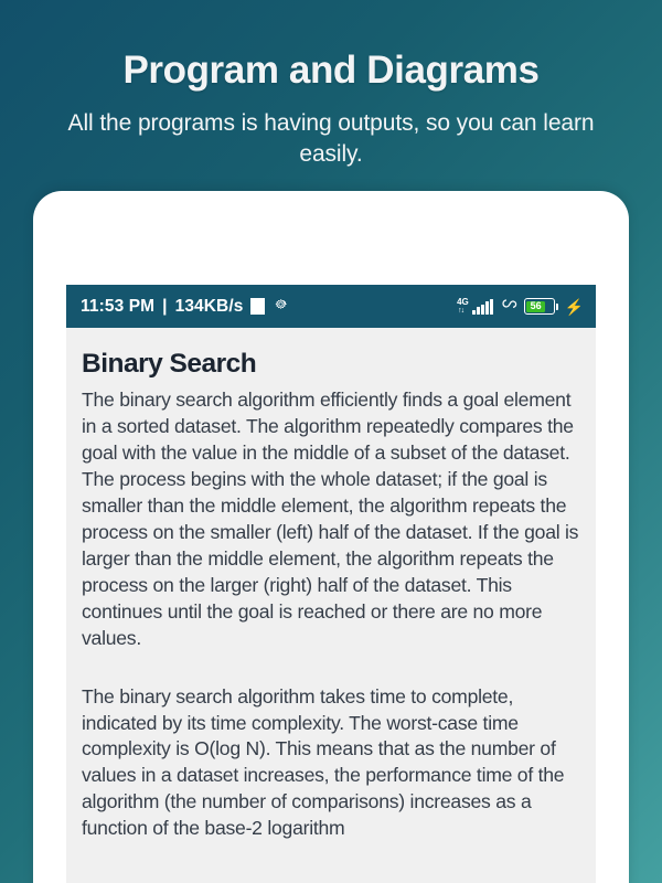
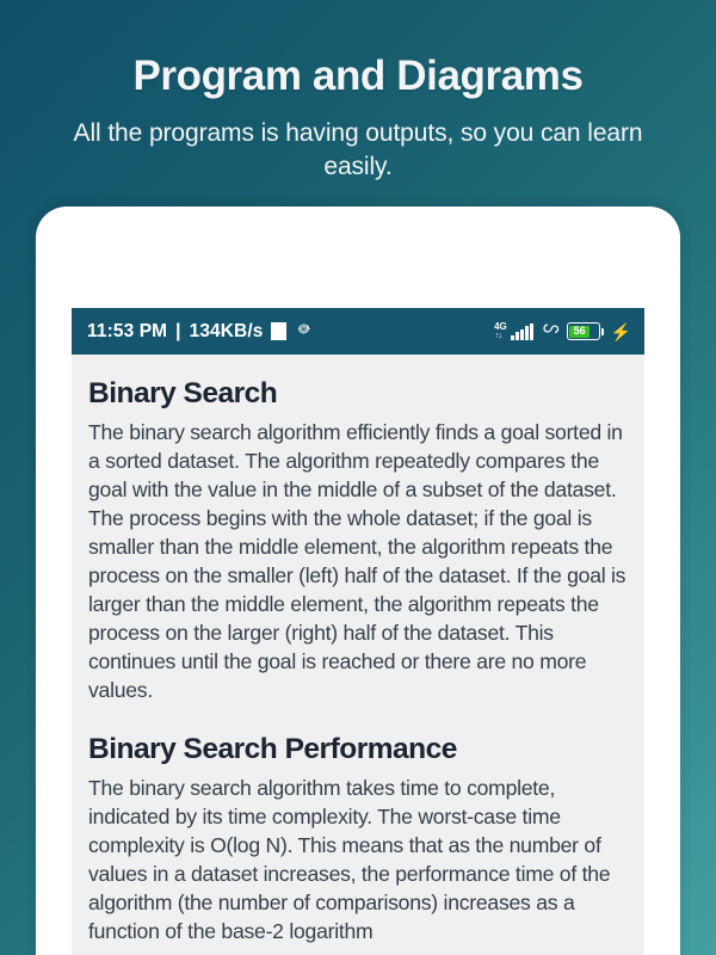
  Program and Diagrams
  All the programs is having outputs, so you can learn easily.
  11:53 PM
  |
  134KB/s
  4G
  56
  ⚡
  Binary Search
- The binary search algorithm efficiently finds a goal element in a sorted dataset. The algorithm repeatedly compares the goal with the value in the middle of a subset of the dataset. The process begins with the whole dataset; if the goal is smaller than the middle element, the algorithm repeats the process on the smaller (left) half of the dataset. If the goal is larger than the middle element, the algorithm repeats the process on the larger (right) half of the dataset. This continues until the goal is reached or there are no more values.
+ The binary search algorithm efficiently finds a goal sorted in a sorted dataset. The algorithm repeatedly compares the goal with the value in the middle of a subset of the dataset. The process begins with the whole dataset; if the goal is smaller than the middle element, the algorithm repeats the process on the smaller (left) half of the dataset. If the goal is larger than the middle element, the algorithm repeats the process on the larger (right) half of the dataset. This continues until the goal is reached or there are no more values.
+ Binary Search Performance
  The binary search algorithm takes time to complete, indicated by its time complexity. The worst-case time complexity is O(log N). This means that as the number of values in a dataset increases, the performance time of the algorithm (the number of comparisons) increases as a function of the base-2 logarithm
